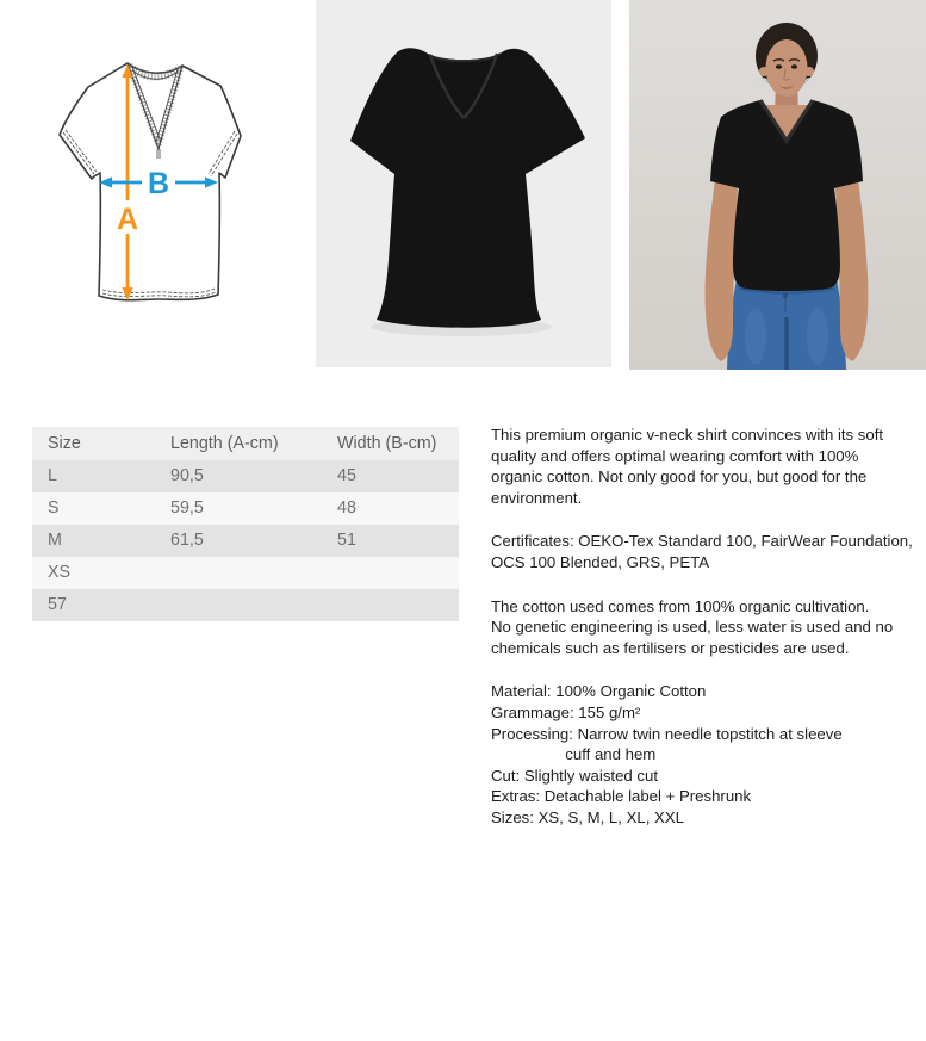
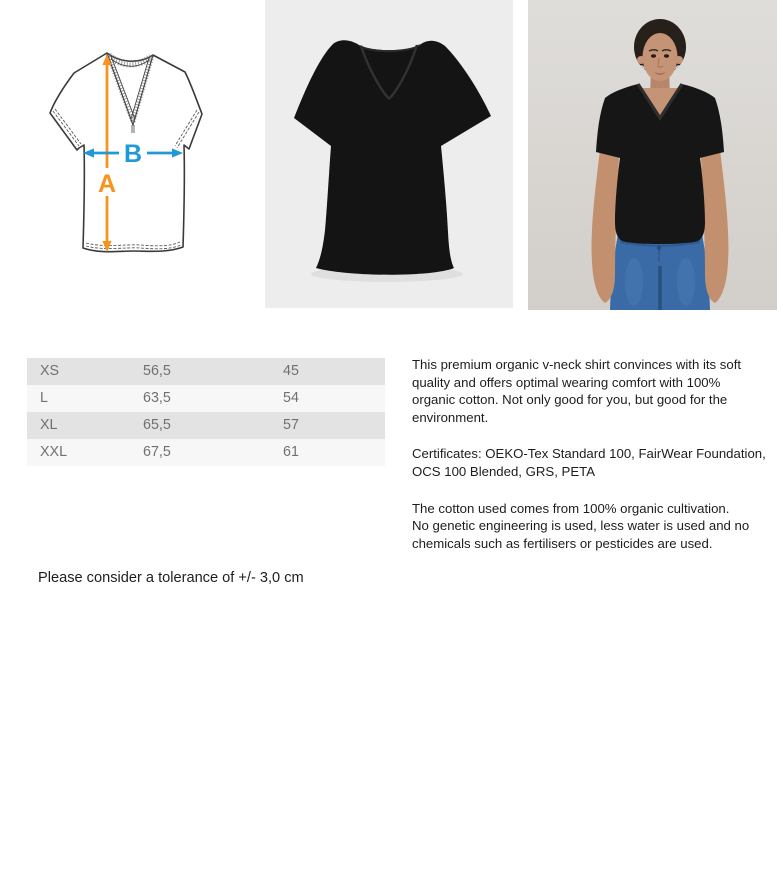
  A
  B
- Size
- Length (A-cm)
- Width (B-cm)
- L
+ XS
- 90,5
+ 56,5
  45
- S
- 59,5
- 48
- M
- 61,5
- 51
- XS
+ L
+ 63,5
+ 54
+ XL
+ 65,5
  57
+ XXL
+ 67,5
+ 61
+ Please consider a tolerance of +/- 3,0 cm
  This premium organic v-neck shirt convinces with its soft
  quality and offers optimal wearing comfort with 100%
  organic cotton. Not only good for you, but good for the
  environment.
  Certificates: OEKO-Tex Standard 100, FairWear Foundation,
  OCS 100 Blended, GRS, PETA
  The cotton used comes from 100% organic cultivation.
  No genetic engineering is used, less water is used and no
  chemicals such as fertilisers or pesticides are used.
- Material: 100% Organic Cotton
- Grammage: 155 g/m²
- Processing: Narrow twin needle topstitch at sleeve
- cuff and hem
- Cut: Slightly waisted cut
- Extras: Detachable label + Preshrunk
- Sizes: XS, S, M, L, XL, XXL
